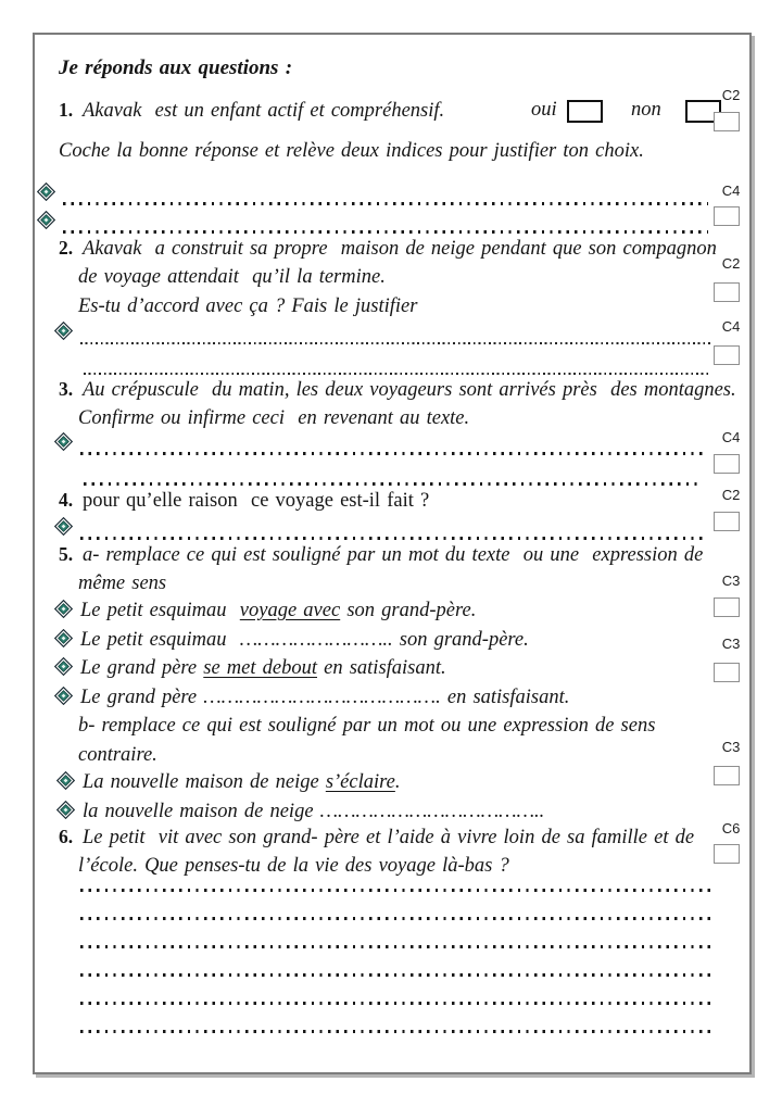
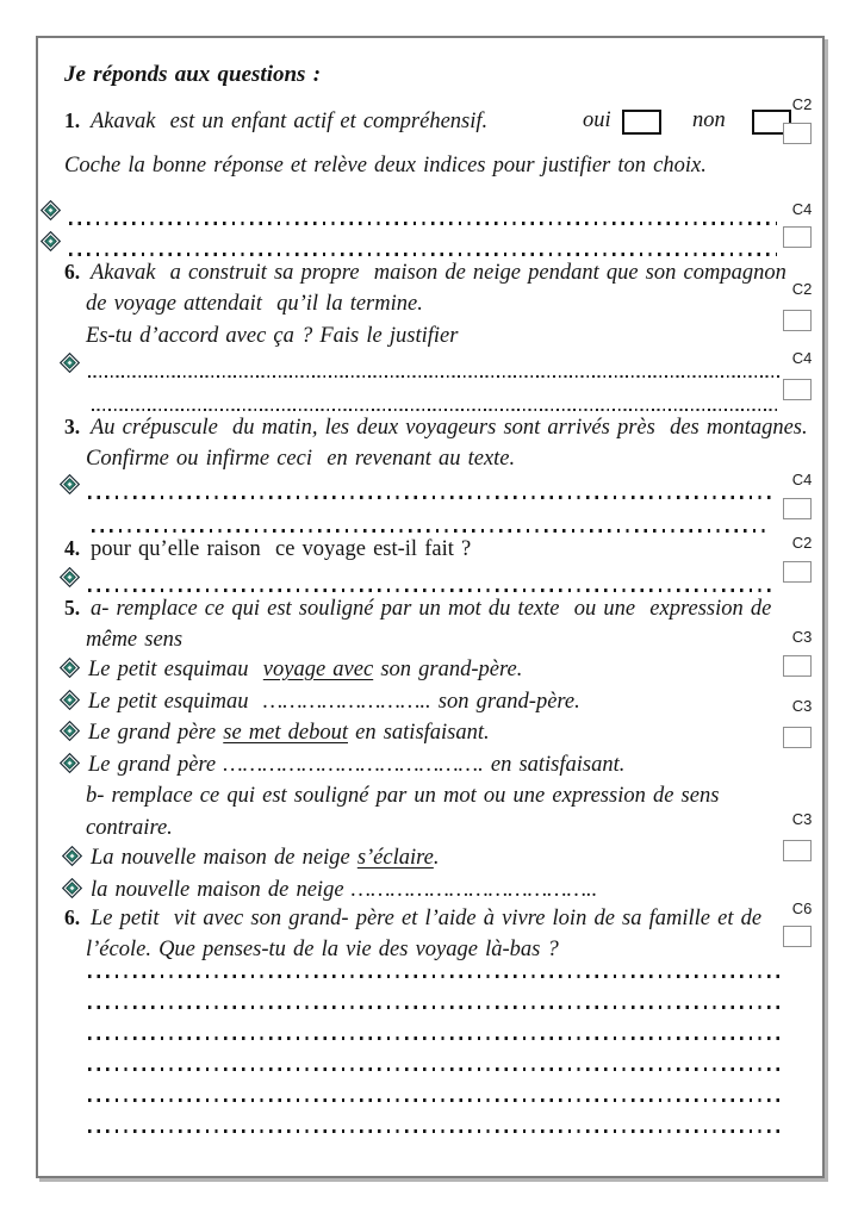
  Je réponds aux questions :
  1. Akavak est un enfant actif et compréhensif.
  oui
  non
  Coche la bonne réponse et relève deux indices pour justifier ton choix.
- 2. Akavak a construit sa propre maison de neige pendant que son compagnon
+ 6. Akavak a construit sa propre maison de neige pendant que son compagnon
  de voyage attendait qu’il la termine.
  Es-tu d’accord avec ça ? Fais le justifier
  3. Au crépuscule du matin, les deux voyageurs sont arrivés près des montagnes.
  Confirme ou infirme ceci en revenant au texte.
  4. pour qu’elle raison ce voyage est-il fait ?
  5. a- remplace ce qui est souligné par un mot du texte ou une expression de
  même sens
  Le petit esquimau voyage avec son grand-père.
  Le petit esquimau …………………….. son grand-père.
  Le grand père se met debout en satisfaisant.
  Le grand père …………………………………. en satisfaisant.
  b- remplace ce qui est souligné par un mot ou une expression de sens
  contraire.
  La nouvelle maison de neige s’éclaire.
  la nouvelle maison de neige ………………………………..
  6. Le petit vit avec son grand- père et l’aide à vivre loin de sa famille et de
  l’école. Que penses-tu de la vie des voyage là-bas ?
  C2
  C4
  C2
  C4
  C4
  C2
  C3
  C3
  C3
  C6
